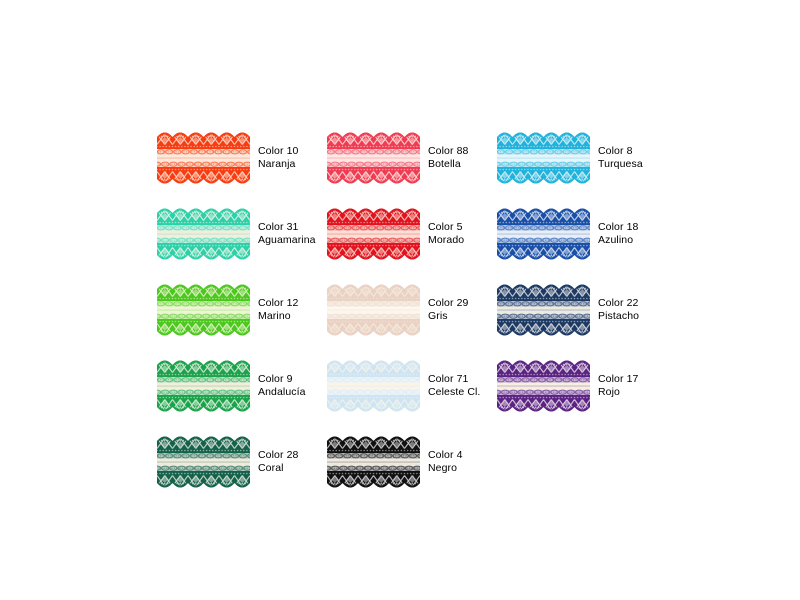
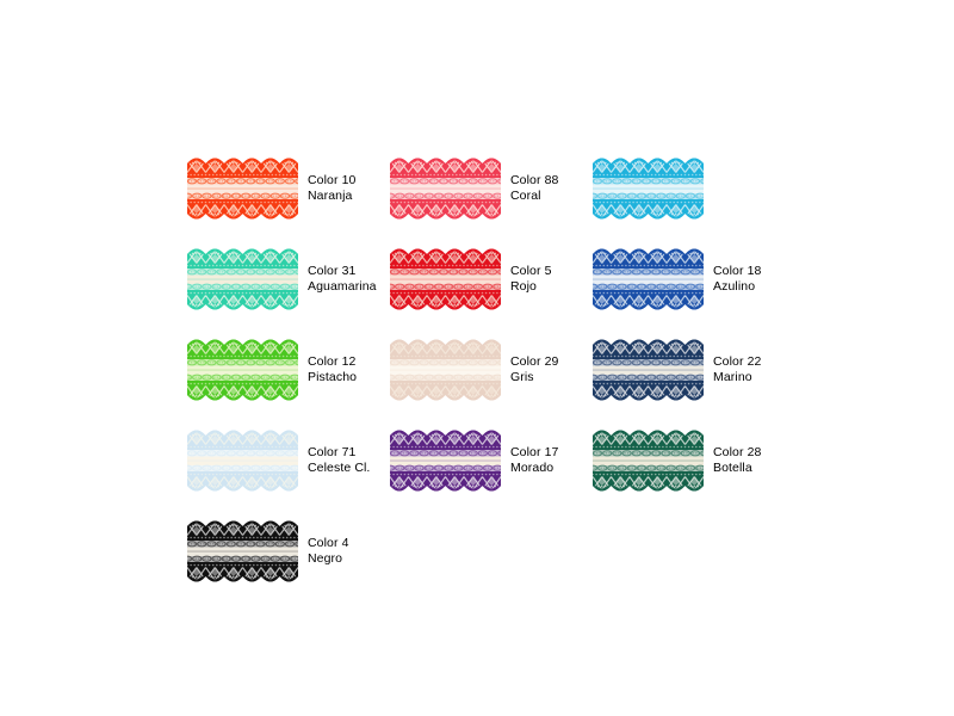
  Color 10
  Naranja
  Color 88
- Botella
+ Coral
- Color 8
- Turquesa
  Color 31
  Aguamarina
  Color 5
- Morado
+ Rojo
  Color 18
  Azulino
  Color 12
- Marino
+ Pistacho
  Color 29
  Gris
  Color 22
- Pistacho
+ Marino
- Color 9
- Andalucía
  Color 71
  Celeste Cl.
  Color 17
- Rojo
+ Morado
  Color 28
- Coral
+ Botella
  Color 4
  Negro
